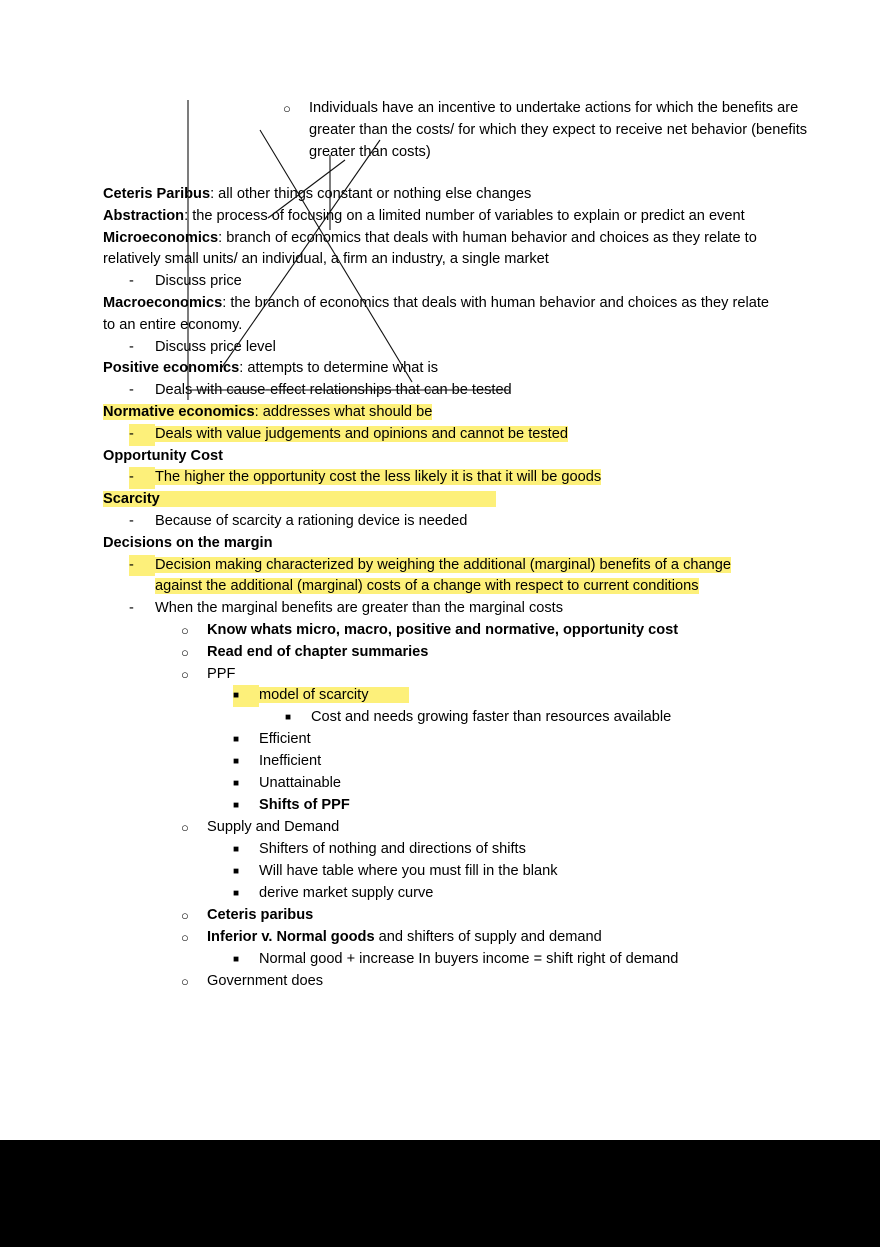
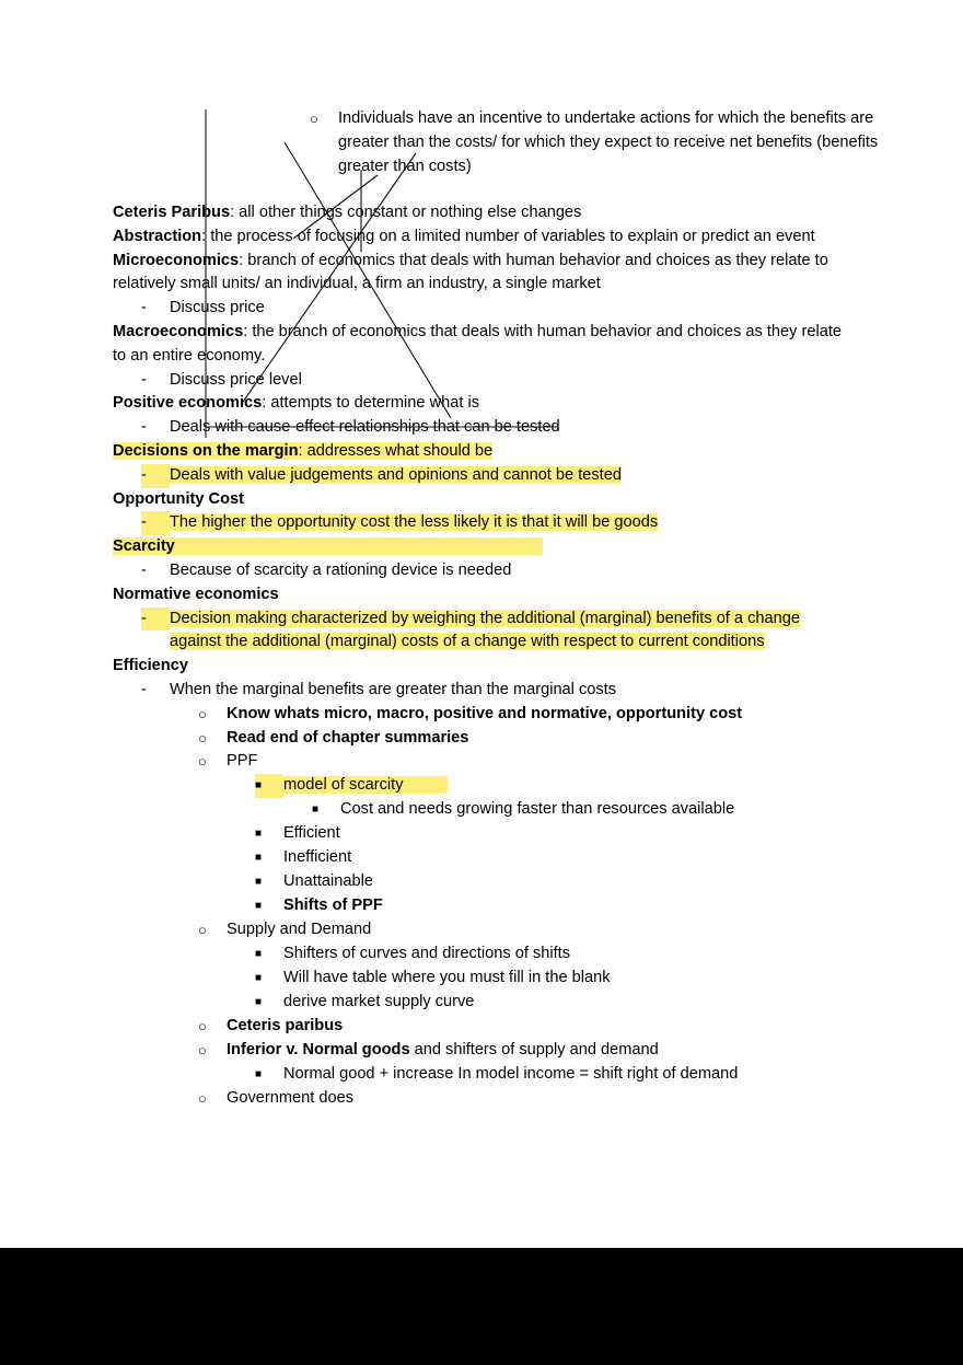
  ○
- Individuals have an incentive to undertake actions for which the benefits are greater than the costs/ for which they expect to receive net behavior (benefits greater than costs)
+ Individuals have an incentive to undertake actions for which the benefits are greater than the costs/ for which they expect to receive net benefits (benefits greater than costs)
  Ceteris Paribus: all other things constant or nothing else changes
  Abstraction: the process of focsig on a limited number of variables to explain or predict an event
  Microeconomics: branch of economics that deals with human behavior and choices as they relate to relatively smll units/ an individual, a firm an industry, a single market
  -
  Discuss price
  Macroeconomics: the branch of economics that deals with human behavior and choices as they relate to an entire economy.
  -
  Discuss price level
  Positive economcs: attempts to determine what is
  -
- Normative economics: addresses what should be
+ Decisions on the margin: addresses what should be
  -
  Deals with value judgements and opinions and cannot be tested
  Opportunity Cost
  -
  The higher the opportunity cost the less likely it is that it will be goods
  Scarcity
  -
  Because of scarcity a rationing device is needed
- Decisions on the margin
+ Normative economics
  -
  Decision making characterized by weighing the additional (marginal) benefits of a change against the additional (marginal) costs of a change with respect to current conditions
+ Efficiency
  -
  When the marginal benefits are greater than the marginal costs
  ○
  Know whats micro, macro, positive and normative, opportunity cost
  ○
  Read end of chapter summaries
  ○
  PPF
  ■
  model of scarcity
  ■
  Cost and needs growing faster than resources available
  ■
  Efficient
  ■
  Inefficient
  ■
  Unattainable
  ■
  Shifts of PPF
  ○
  Supply and Demand
  ■
- Shifters of nothing and directions of shifts
+ Shifters of curves and directions of shifts
  ■
  Will have table where you must fill in the blank
  ■
  derive market supply curve
  ○
  Ceteris paribus
  ○
  Inferior v. Normal goods and shifters of supply and demand
  ■
- Normal good + increase In buyers income = shift right of demand
+ Normal good + increase In model income = shift right of demand
  ○
  Government does
